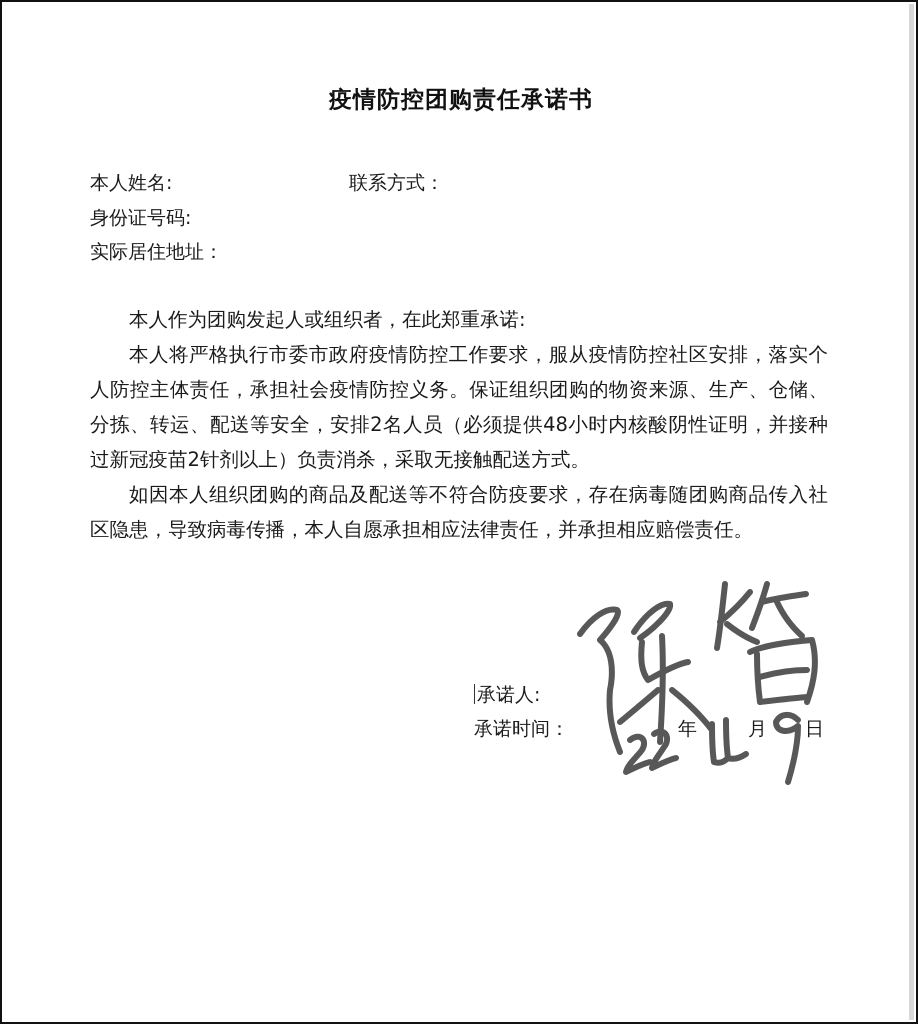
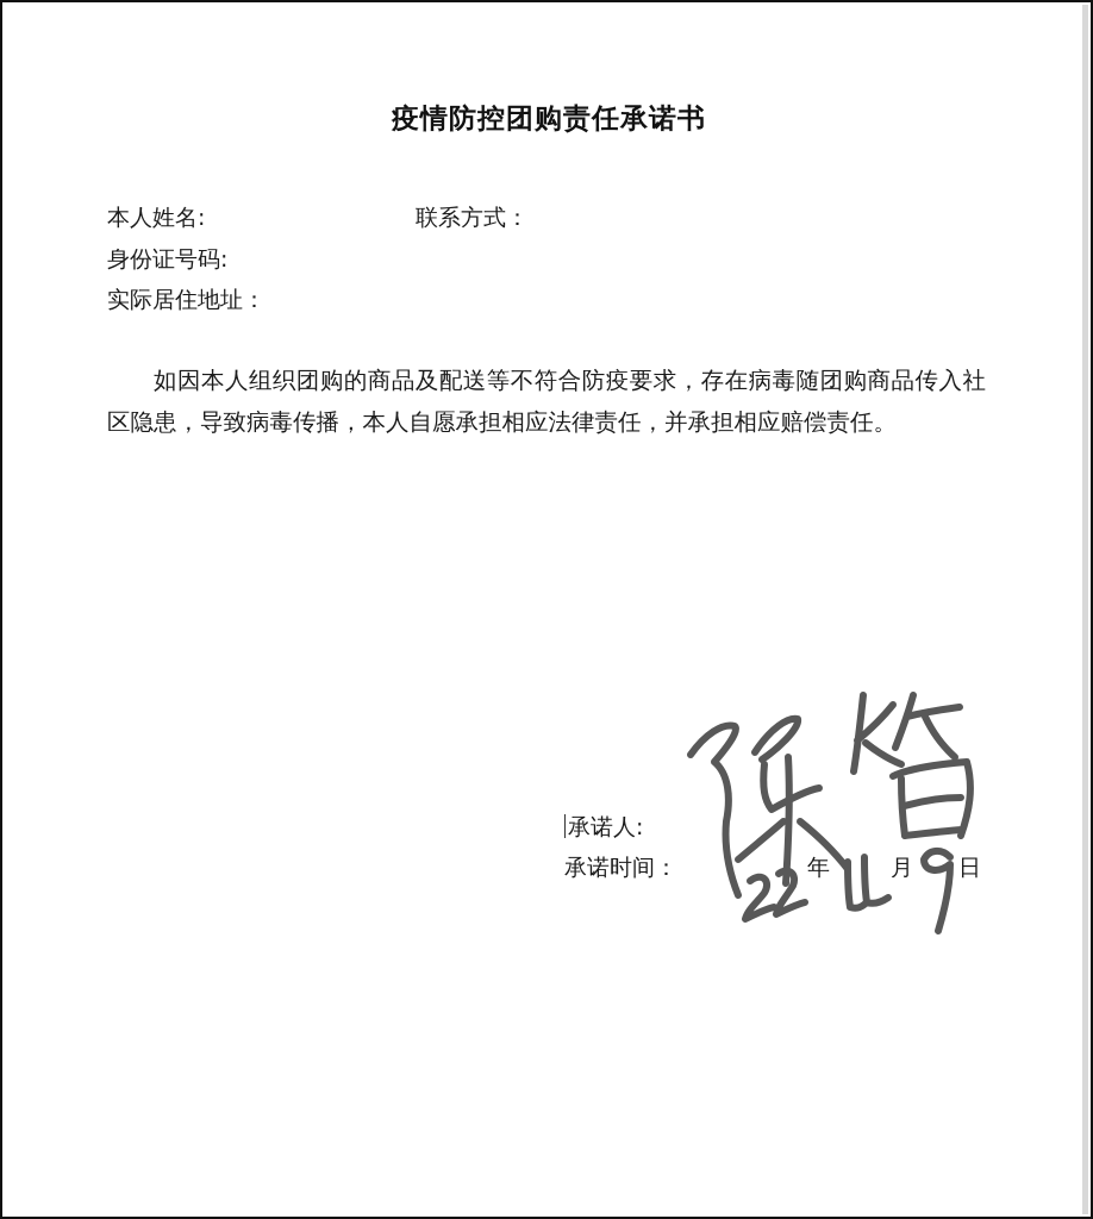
  疫情防控团购责任承诺书
  本人姓名:
  联系方式：
  身份证号码:
  实际居住地址：
- 本人作为团购发起人或组织者，在此郑重承诺:
- 本人将严格执行市委市政府疫情防控工作要求，服从疫情防控社区安排，落实个人防控主体责任，承担社会疫情防控义务。保证组织团购的物资来源、生产、仓储、分拣、转运、配送等安全，安排2名人员（必须提供48小时内核酸阴性证明，并接种过新冠疫苗2针剂以上）负责消杀，采取无接触配送方式。
  如因本人组织团购的商品及配送等不符合防疫要求，存在病毒随团购商品传入社区隐患，导致病毒传播，本人自愿承担相应法律责任，并承担相应赔偿责任。
  承诺人:
  承诺时间：
  年
  月
  日
